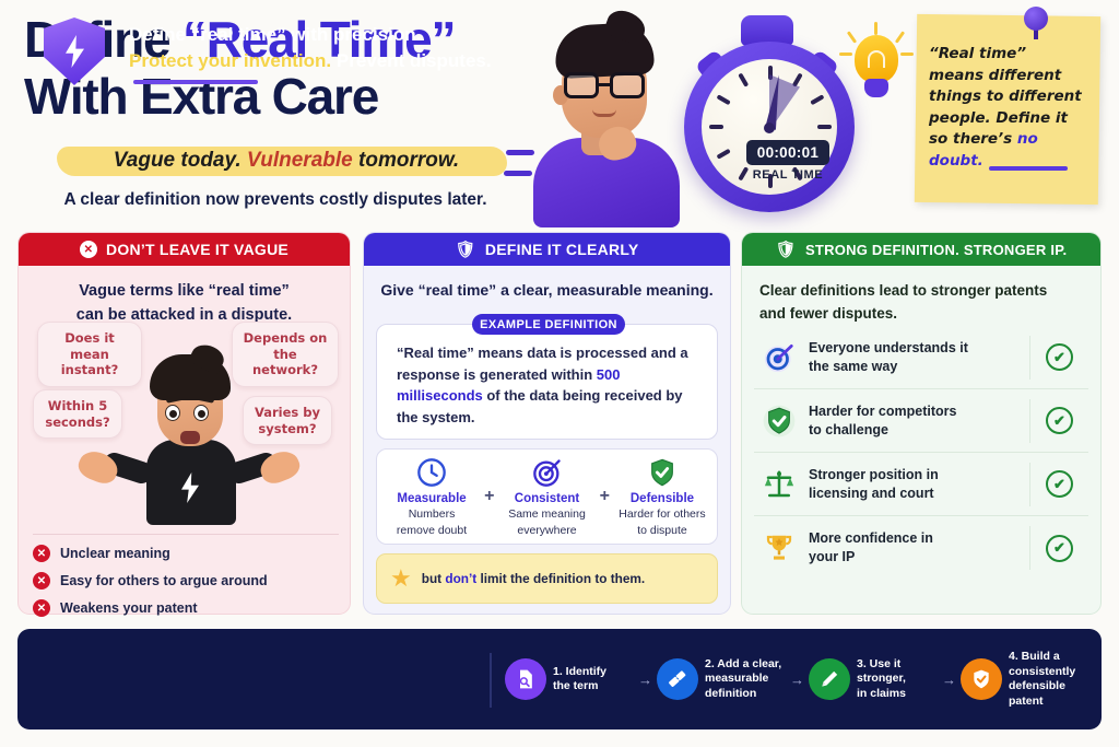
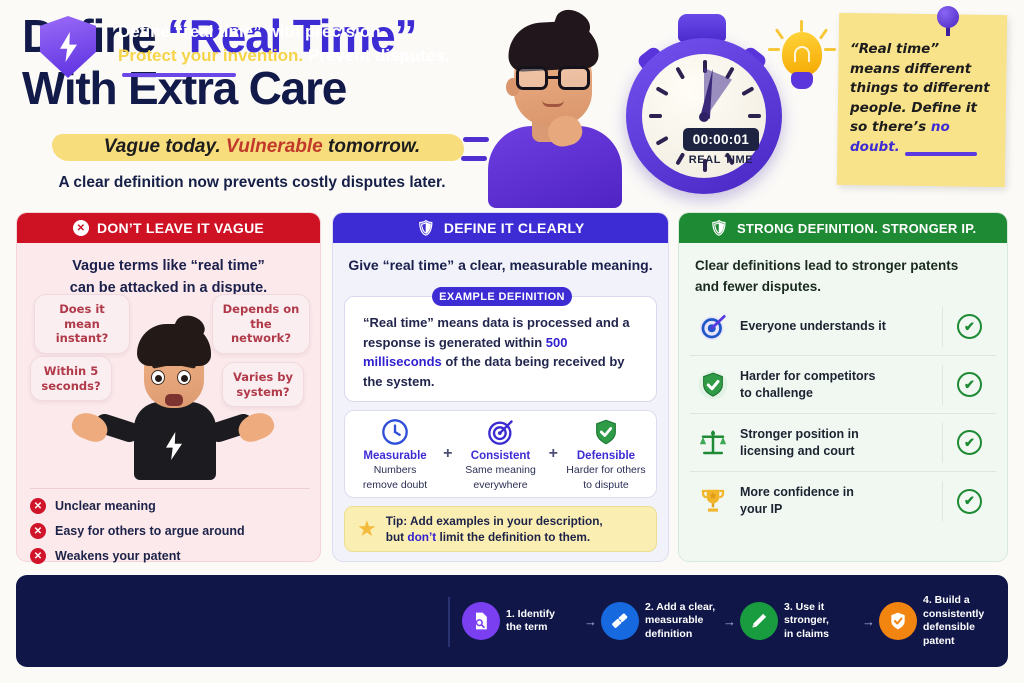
  Dine “Real Time”
  With Extra Care
  Vague today. Vulnerable tomorrow.
  A clear definition now prevents costly disputes later.
  00:00:01
  REAL TIME
  “Real time”
  means different
  things to different
  people. Define it
  so there’s no doubt.
  ✕
  DON’T LEAVE IT VAGUE
  Vague terms like “real time”
  can be attacked in a dispute.
  Does it mean instant?
  Depends on the network?
  Within 5 seconds?
  Varies by system?
  ✕
  Unclear meaning
  ✕
  Easy for others to argue around
  ✕
  Weakens your patent
  🛡
  DEFINE IT CLEARLY
  Give “real time” a clear, measurable meaning.
  EXAMPLE DEFINITION
  “Real time” means data is processed and a response is generated within 500 milliseconds of the data being received by the system.
  Measurable
  Numbers
  remove doubt
  +
  Consistent
  Same meaning
  everywhere
  +
  Defensible
  Harder for others
  to dispute
  ★
+ Tip: Add examples in your description,
  but don’t limit the definition to them.
  🛡
  STRONG DEFINITION. STRONGER IP.
  Clear definitions lead to stronger patents
  and fewer disputes.
  Everyone understands it
- the same way
  ✔
  Harder for competitors
  to challenge
  ✔
  Stronger position in
  licensing and court
  ✔
  More confidence in
  your IP
  ✔
  Define “real time” with precision.
  Protect your invention. Prevent disputes.
  1. Identify
  the term
  →
  2. Add a clear,
  measurable
  definition
  →
  3. Use it
  stronger,
  in claims
  →
  4. Build a
  consistently
  defensible patent
